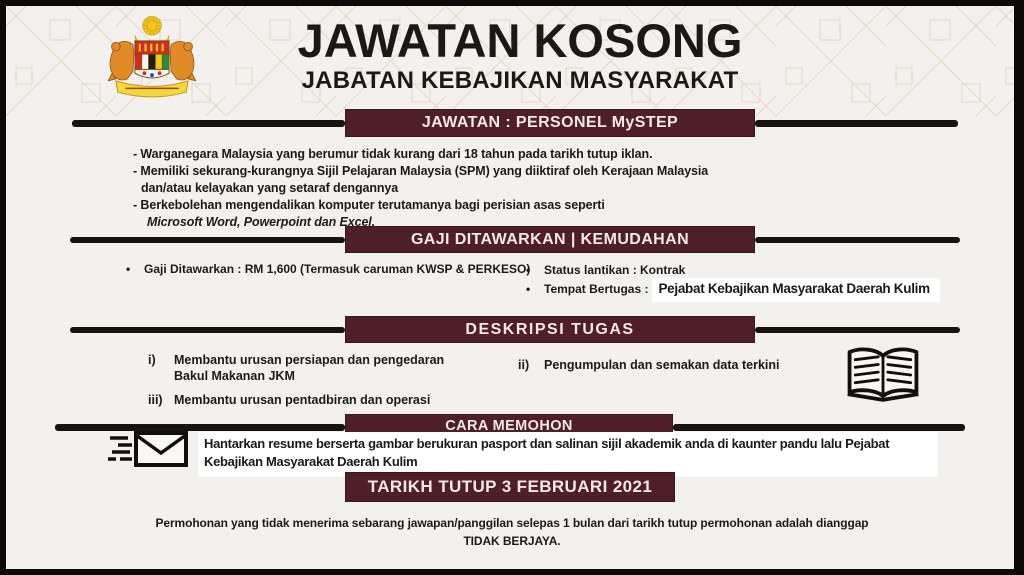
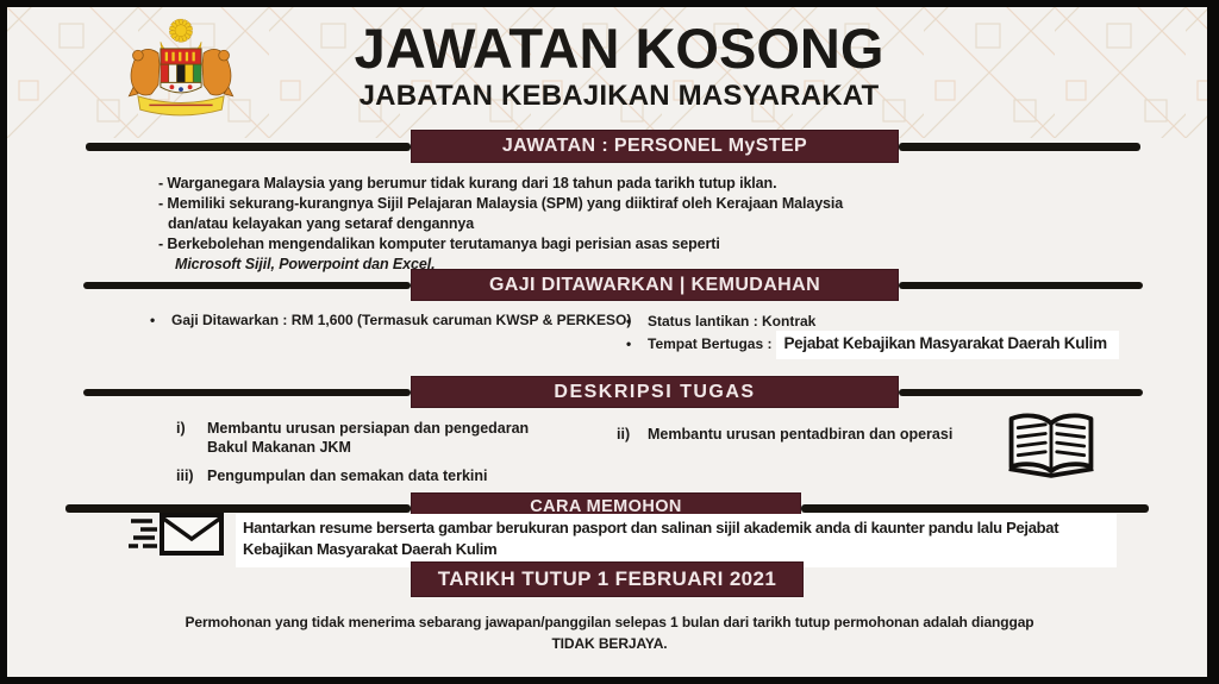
  JAWATAN KOSONG
  JABATAN KEBAJIKAN MASYARAKAT
  JAWATAN : PERSONEL MySTEP
  - Warganegara Malaysia yang berumur tidak kurang dari 18 tahun pada tarikh tutup iklan.
  - Memiliki sekurang-kurangnya Sijil Pelajaran Malaysia (SPM) yang diiktiraf oleh Kerajaan Malaysia
  dan/atau kelayakan yang setaraf dengannya
  - Berkebolehan mengendalikan komputer terutamanya bagi perisian asas seperti
- Microsoft Word, Powerpoint dan Excel.
+ Microsoft Sijil, Powerpoint dan Excel.
  GAJI DITAWARKAN | KEMUDAHAN
  Gaji Ditawarkan : RM 1,600 (Termasuk caruman KWSP & PERKESO)
  Status lantikan : Kontrak
  Tempat Bertugas :
  Pejabat Kebajikan Masyarakat Daerah Kulim
  DESKRIPSI TUGAS
  i)
  Membantu urusan persiapan dan pengedaran Bakul Makanan JKM
  iii)
- Membantu urusan pentadbiran dan operasi
+ Pengumpulan dan semakan data terkini
  ii)
- Pengumpulan dan semakan data terkini
+ Membantu urusan pentadbiran dan operasi
  CARA MEMOHON
  Hantarkan resume berserta gambar berukuran pasport dan salinan sijil akademik anda di kaunter pandu lalu Pejabat Kebajikan Masyarakat Daerah Kulim
- TARIKH TUTUP 3 FEBRUARI 2021
+ TARIKH TUTUP 1 FEBRUARI 2021
  Permohonan yang tidak menerima sebarang jawapan/panggilan selepas 1 bulan dari tarikh tutup permohonan adalah dianggap TIDAK BERJAYA.
